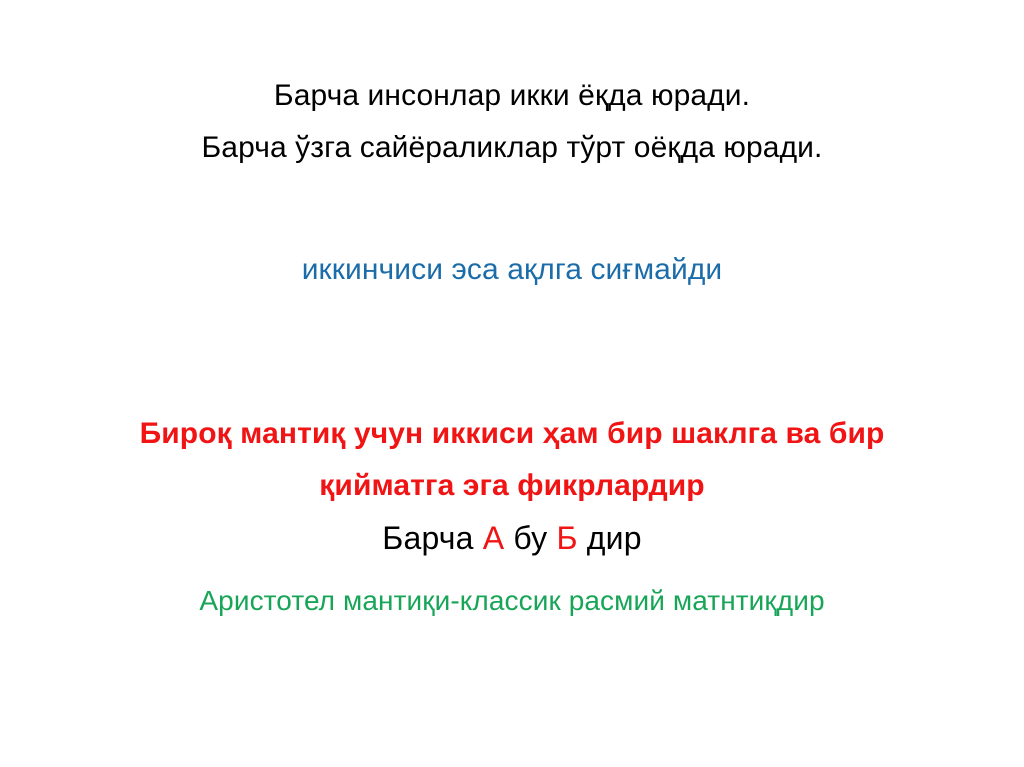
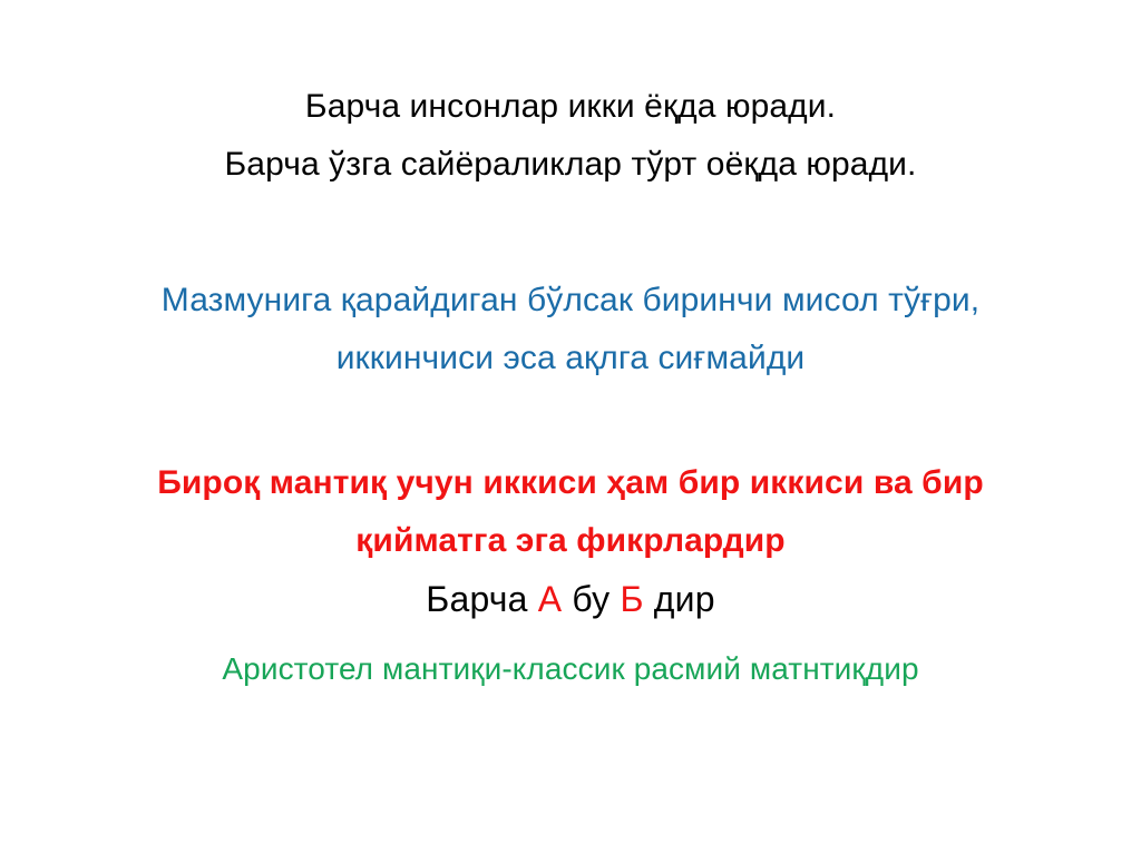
  Барча инсонлар икки ёқда юради.
  Барча ўзга сайёраликлар тўрт оёқда юради.
+ Мазмунига қарайдиган бўлсак биринчи мисол тўғри,
  иккинчиси эса ақлга сиғмайди
- Бироқ мантиқ учун иккиси ҳам бир шаклга ва бир
+ Бироқ мантиқ учун иккиси ҳам бир иккиси ва бир
  қийматга эга фикрлардир
  Барча А бу Б дир
  Аристотел мантиқи-классик расмий матнтиқдир
